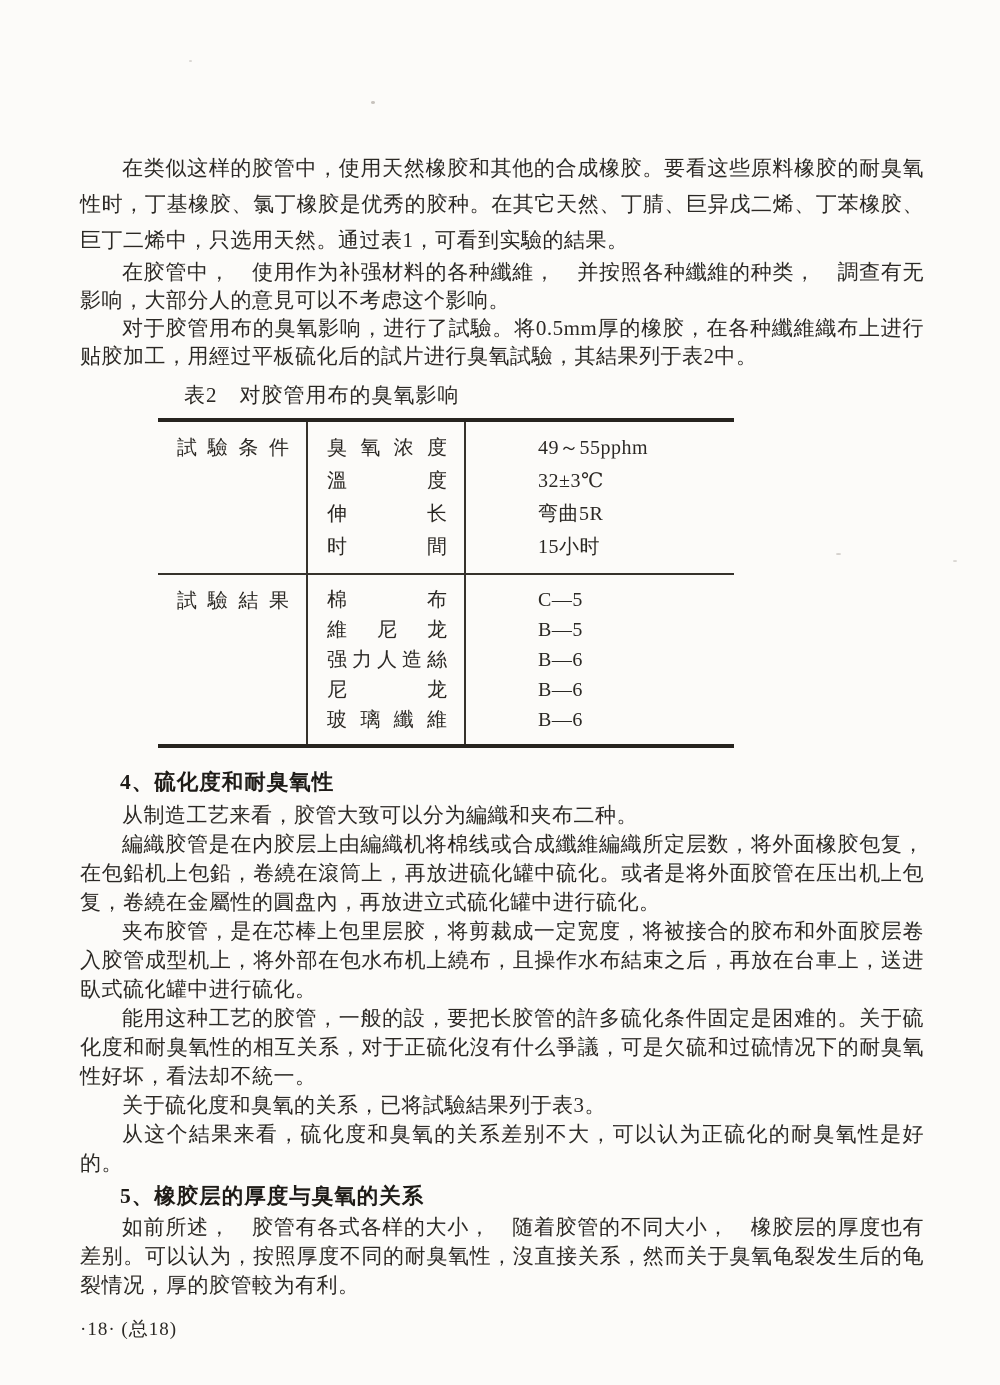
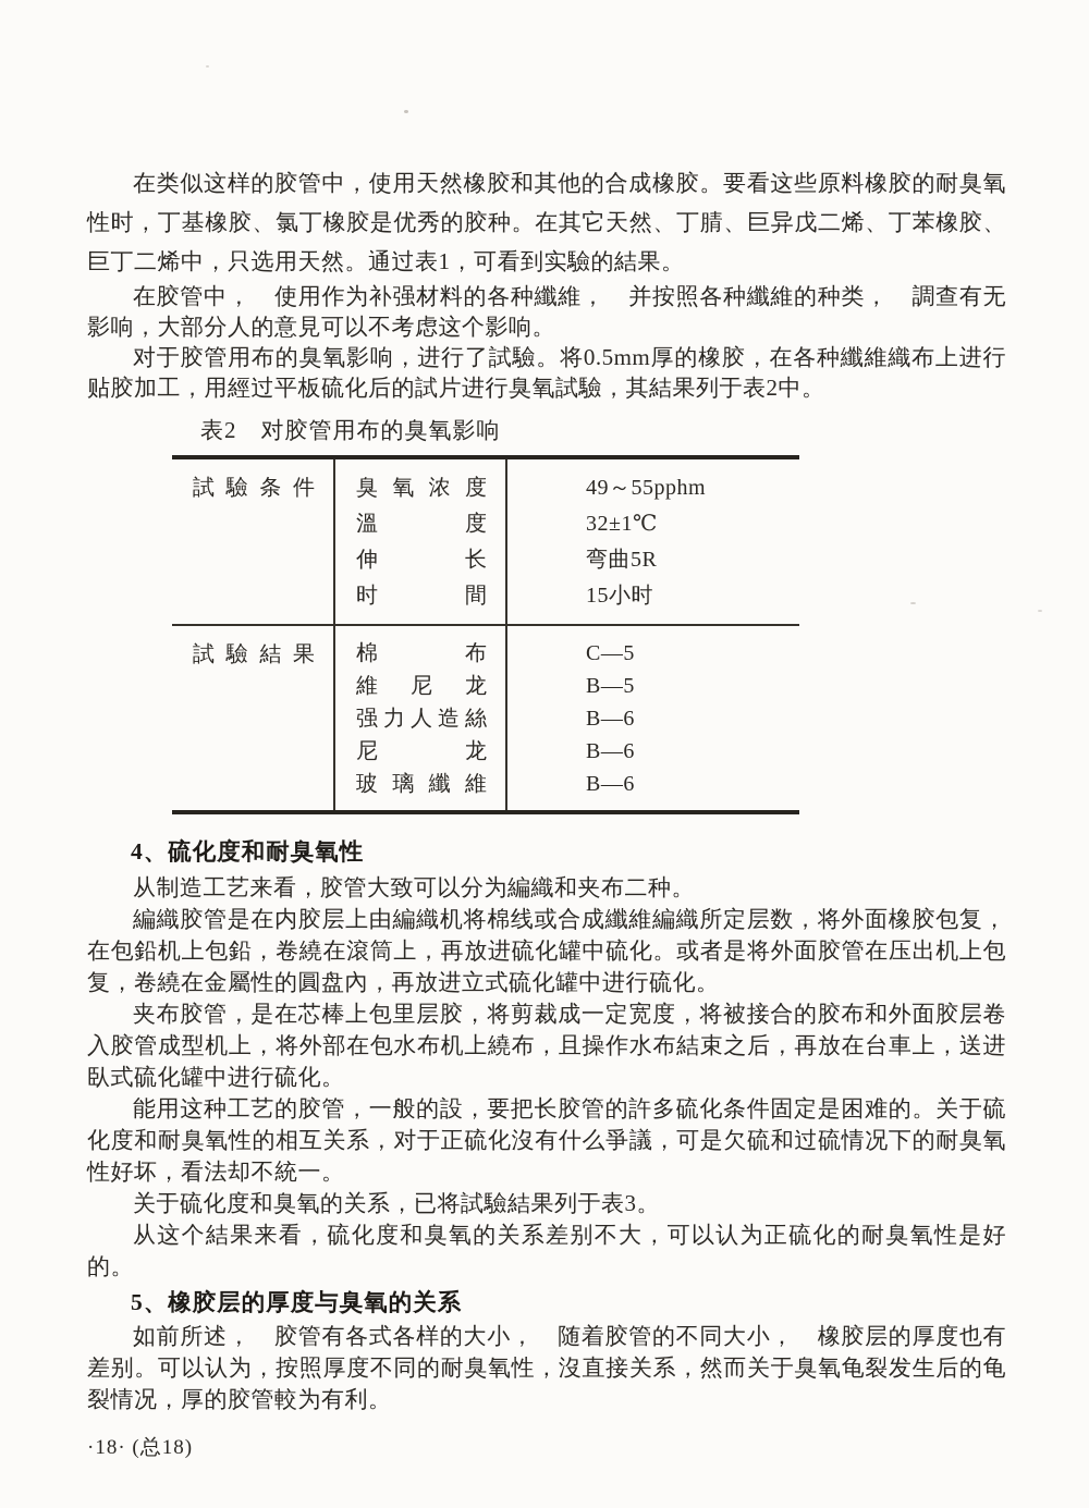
  在类似这样的胶管中，使用天然橡胶和其他的合成橡胶。要看这些原料橡胶的耐臭氧性时，丁基橡胶、氯丁橡胶是优秀的胶种。在其它天然、丁腈、巨异戊二烯、丁苯橡胶、巨丁二烯中，只选用天然。通过表1，可看到实驗的結果。
  在胶管中， 使用作为补强材料的各种纖維， 并按照各种纖維的种类， 調查有无影响，大部分人的意見可以不考虑这个影响。
  对于胶管用布的臭氧影响，进行了試驗。将0.5mm厚的橡胶，在各种纖維織布上进行贴胶加工，用經过平板硫化后的試片进行臭氧試驗，其結果列于表2中。
  表2 对胶管用布的臭氧影响
  試驗条件
  臭氧浓度
  溫度
  伸长
  时間
  49～55pphm
- 32±3℃
+ 32±1℃
  弯曲5R
  15小时
  試驗結果
  棉布
  維尼龙
  强力人造絲
  尼龙
  玻璃纖維
  C—5
  B—5
  B—6
  B—6
  B—6
  4、硫化度和耐臭氧性
  从制造工艺来看，胶管大致可以分为編織和夹布二种。
  編織胶管是在内胶层上由編織机将棉线或合成纖維編織所定层数，将外面橡胶包复，在包鉛机上包鉛，卷繞在滾筒上，再放进硫化罐中硫化。或者是将外面胶管在压出机上包复，卷繞在金屬性的圓盘內，再放进立式硫化罐中进行硫化。
  夹布胶管，是在芯棒上包里层胶，将剪裁成一定宽度，将被接合的胶布和外面胶层卷入胶管成型机上，将外部在包水布机上繞布，且操作水布結束之后，再放在台車上，送进臥式硫化罐中进行硫化。
  能用这种工艺的胶管，一般的設，要把长胶管的許多硫化条件固定是困难的。关于硫化度和耐臭氧性的相互关系，对于正硫化沒有什么爭議，可是欠硫和过硫情况下的耐臭氧性好坏，看法却不統一。
  关于硫化度和臭氧的关系，已将試驗結果列于表3。
  从这个結果来看，硫化度和臭氧的关系差别不大，可以认为正硫化的耐臭氧性是好的。
  5、橡胶层的厚度与臭氧的关系
  如前所述， 胶管有各式各样的大小， 随着胶管的不同大小， 橡胶层的厚度也有差别。可以认为，按照厚度不同的耐臭氧性，沒直接关系，然而关于臭氧龟裂发生后的龟裂情况，厚的胶管較为有利。
  ·18· (总18)
